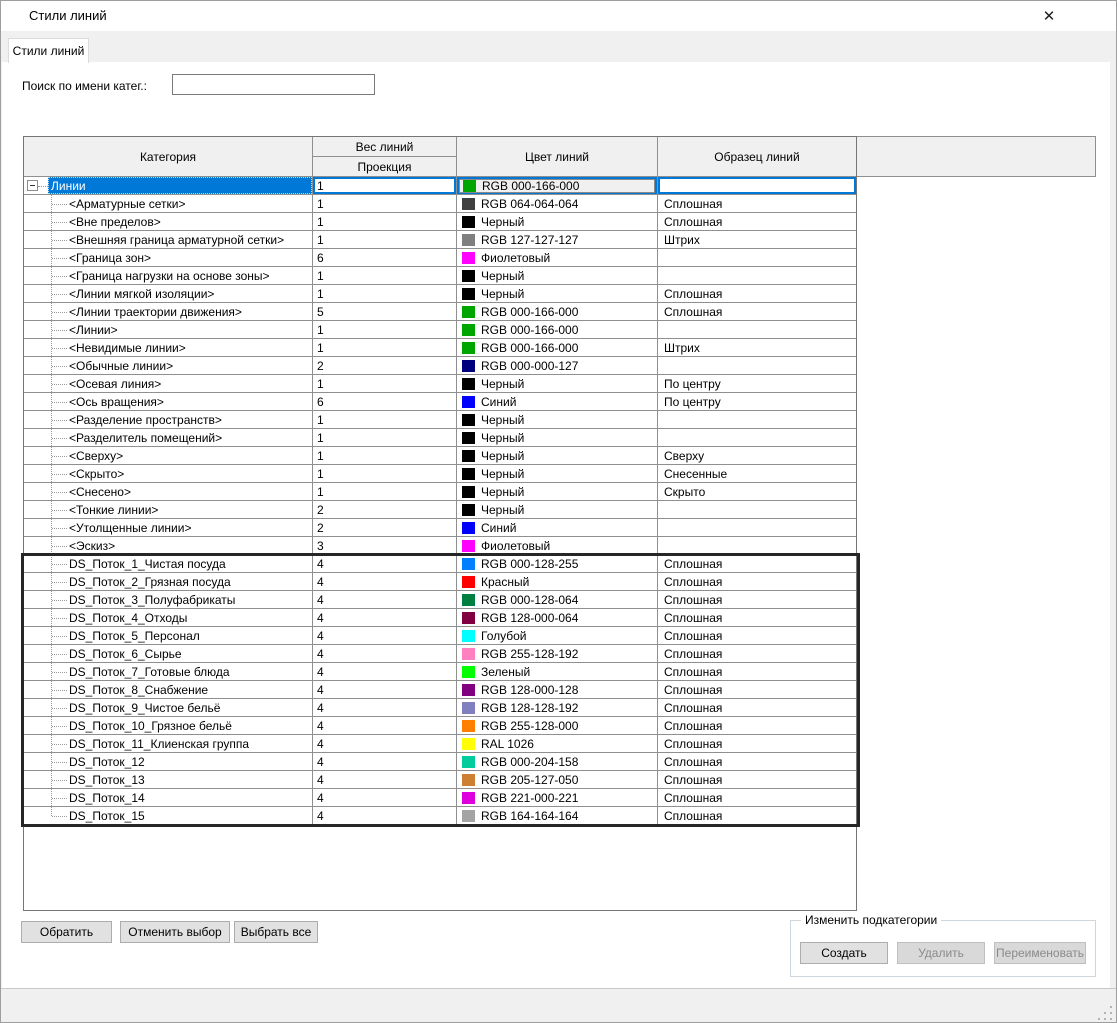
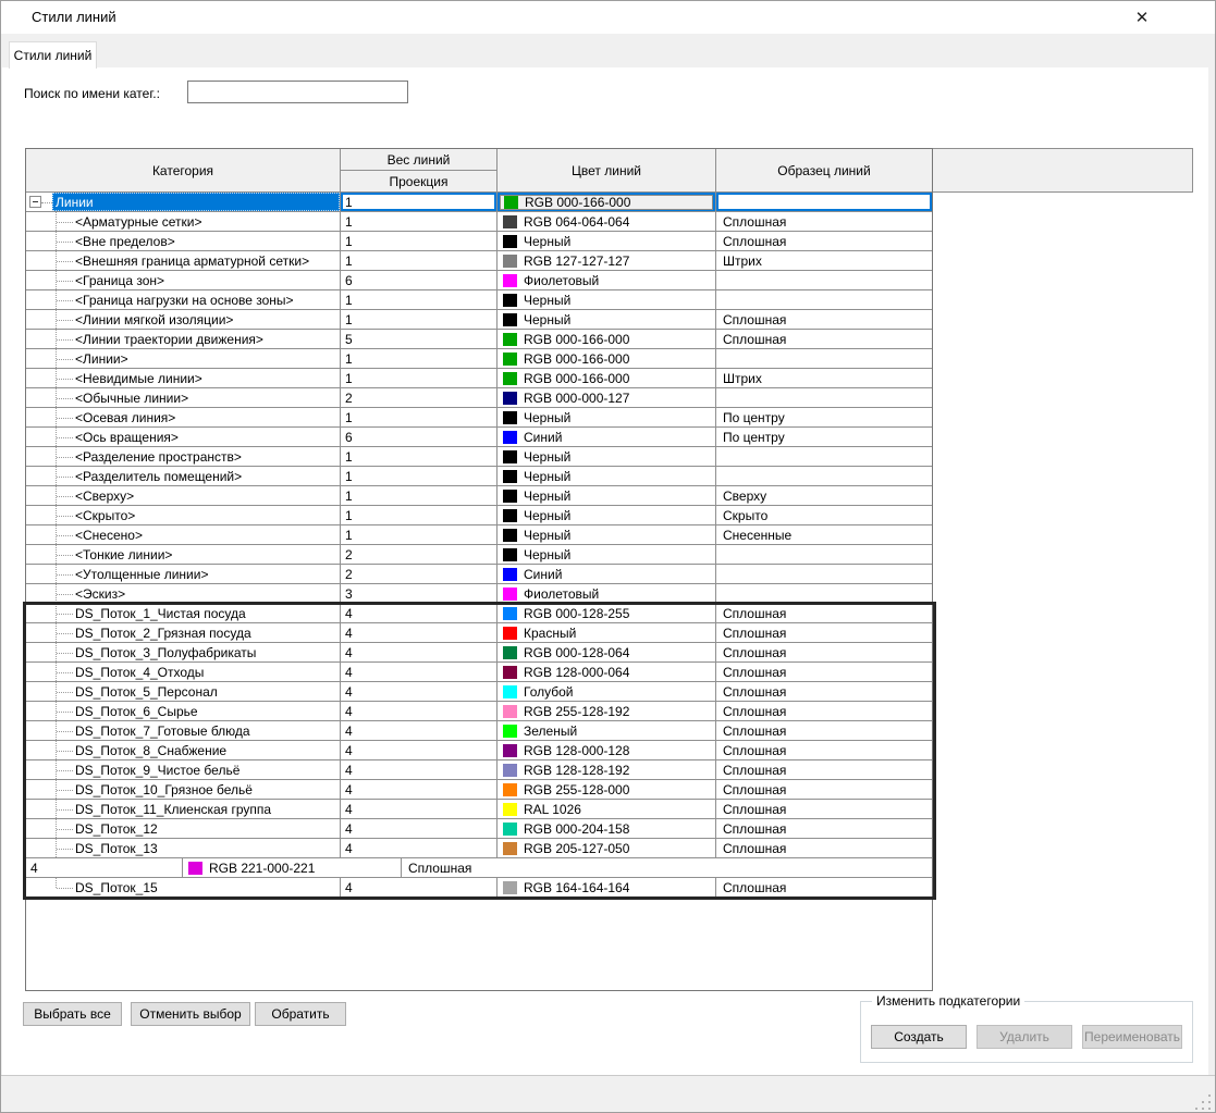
  Стили линий
  ✕
  Стили линий
  Поиск по имени катег.:
  Категория
  Вес линий
  Проекция
  Цвет линий
  Образец линий
  Линии
  1
  RGB 000-166-000
  <Арматурные сетки>
  1
  RGB 064-064-064
  Сплошная
  <Вне пределов>
  1
  Черный
  Сплошная
  <Внешняя граница арматурной сетки>
  1
  RGB 127-127-127
  Штрих
  <Граница зон>
  6
  Фиолетовый
  <Граница нагрузки на основе зоны>
  1
  Черный
  <Линии мягкой изоляции>
  1
  Черный
  Сплошная
  <Линии траектории движения>
  5
  RGB 000-166-000
  Сплошная
  <Линии>
  1
  RGB 000-166-000
  <Невидимые линии>
  1
  RGB 000-166-000
  Штрих
  <Обычные линии>
  2
  RGB 000-000-127
  <Осевая линия>
  1
  Черный
  По центру
  <Ось вращения>
  6
  Синий
  По центру
  <Разделение пространств>
  1
  Черный
  <Разделитель помещений>
  1
  Черный
  <Сверху>
  1
  Черный
  Сверху
  <Скрыто>
  1
  Черный
- Снесенные
+ Скрыто
  <Снесено>
  1
  Черный
- Скрыто
+ Снесенные
  <Тонкие линии>
  2
  Черный
  <Утолщенные линии>
  2
  Синий
  <Эскиз>
  3
  Фиолетовый
  DS_Поток_1_Чистая посуда
  4
  RGB 000-128-255
  Сплошная
  DS_Поток_2_Грязная посуда
  4
  Красный
  Сплошная
  DS_Поток_3_Полуфабрикаты
  4
  RGB 000-128-064
  Сплошная
  DS_Поток_4_Отходы
  4
  RGB 128-000-064
  Сплошная
  DS_Поток_5_Персонал
  4
  Голубой
  Сплошная
  DS_Поток_6_Сырье
  4
  RGB 255-128-192
  Сплошная
  DS_Поток_7_Готовые блюда
  4
  Зеленый
  Сплошная
  DS_Поток_8_Снабжение
  4
  RGB 128-000-128
  Сплошная
  DS_Поток_9_Чистое бельё
  4
  RGB 128-128-192
  Сплошная
  DS_Поток_10_Грязное бельё
  4
  RGB 255-128-000
  Сплошная
  DS_Поток_11_Клиенская группа
  4
  RAL 1026
  Сплошная
  DS_Поток_12
  4
  RGB 000-204-158
  Сплошная
  DS_Поток_13
  4
  RGB 205-127-050
  Сплошная
- DS_Поток_14
  4
  RGB 221-000-221
  Сплошная
  DS_Поток_15
  4
  RGB 164-164-164
  Сплошная
- Обратить
+ Выбрать все
  Отменить выбор
- Выбрать все
+ Обратить
  Изменить подкатегории
  Создать
  Удалить
  Переименовать
